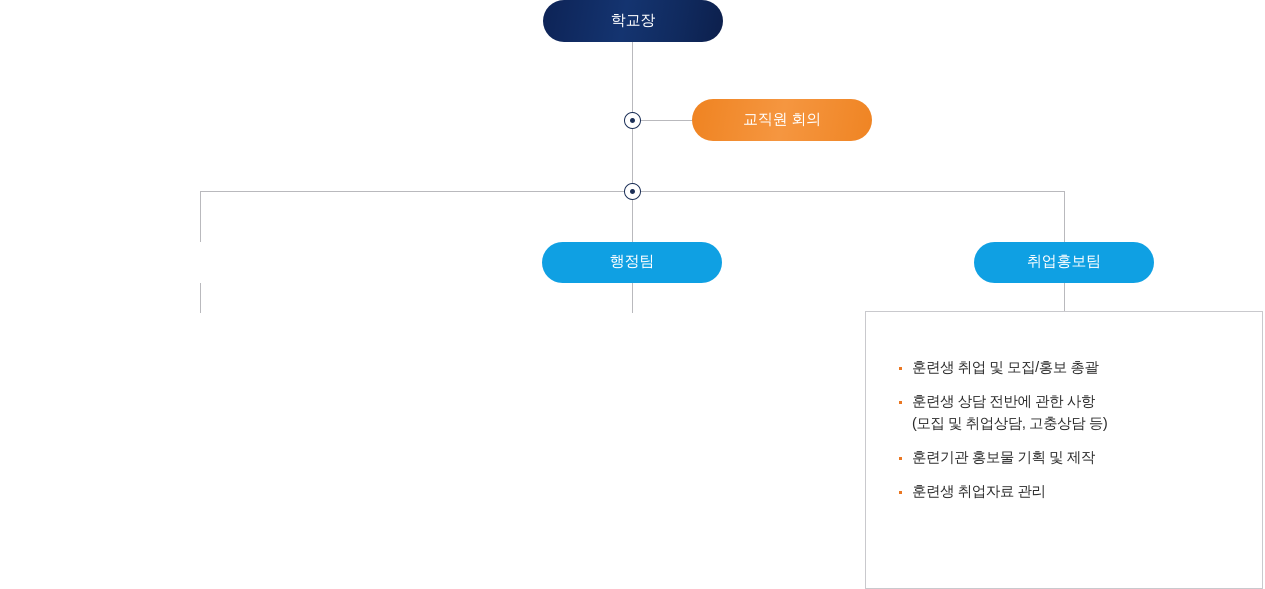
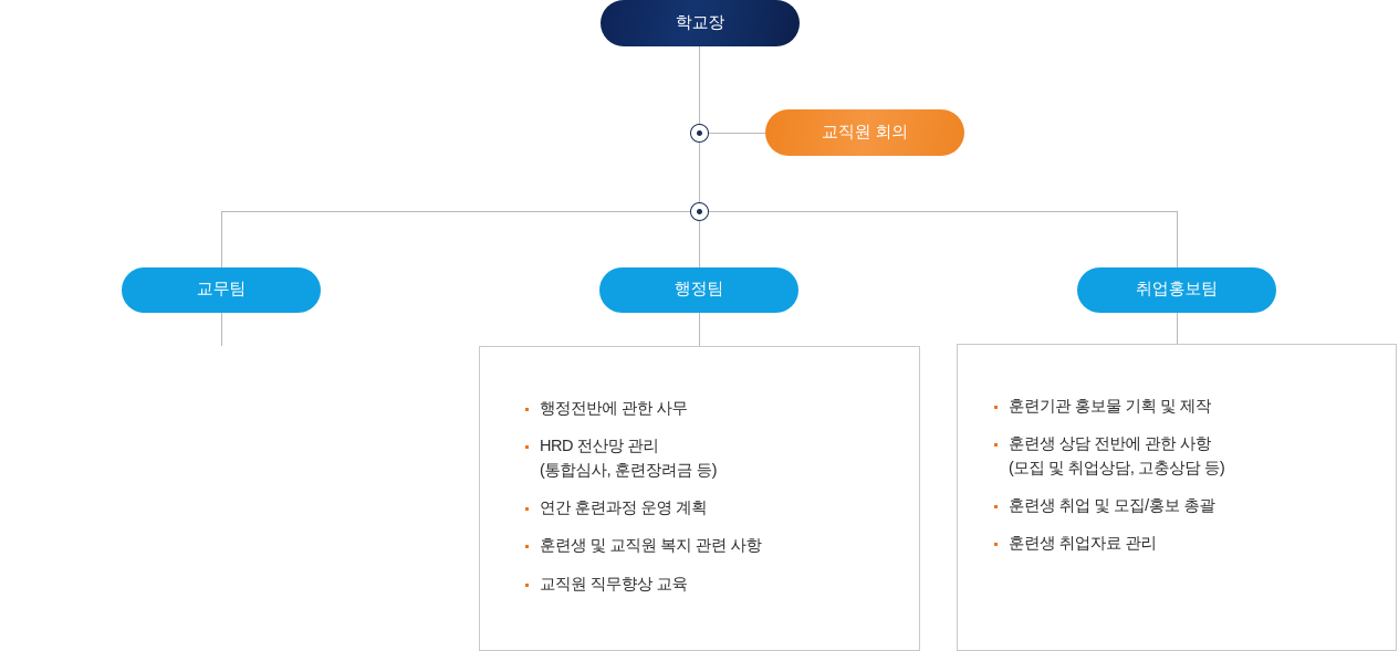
  학교장
  교직원 회의
+ 교무팀
  행정팀
  취업홍보팀
+ 행정전반에 관한 사무
+ HRD 전산망 관리
+ (통합심사, 훈련장려금 등)
+ 연간 훈련과정 운영 계획
+ 훈련생 및 교직원 복지 관련 사항
+ 교직원 직무향상 교육
- 훈련생 취업 및 모집/홍보 총괄
+ 훈련기관 홍보물 기획 및 제작
  훈련생 상담 전반에 관한 사항
  (모집 및 취업상담, 고충상담 등)
- 훈련기관 홍보물 기획 및 제작
+ 훈련생 취업 및 모집/홍보 총괄
  훈련생 취업자료 관리
